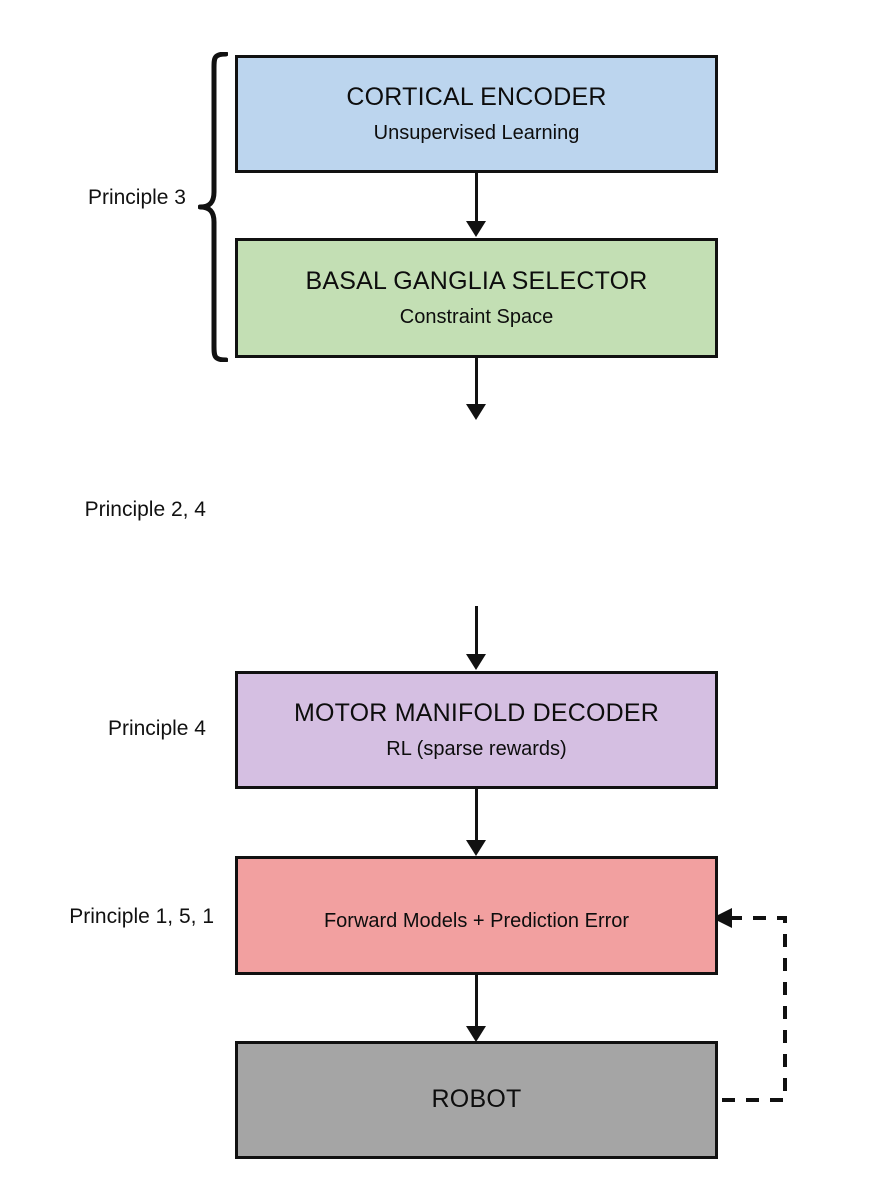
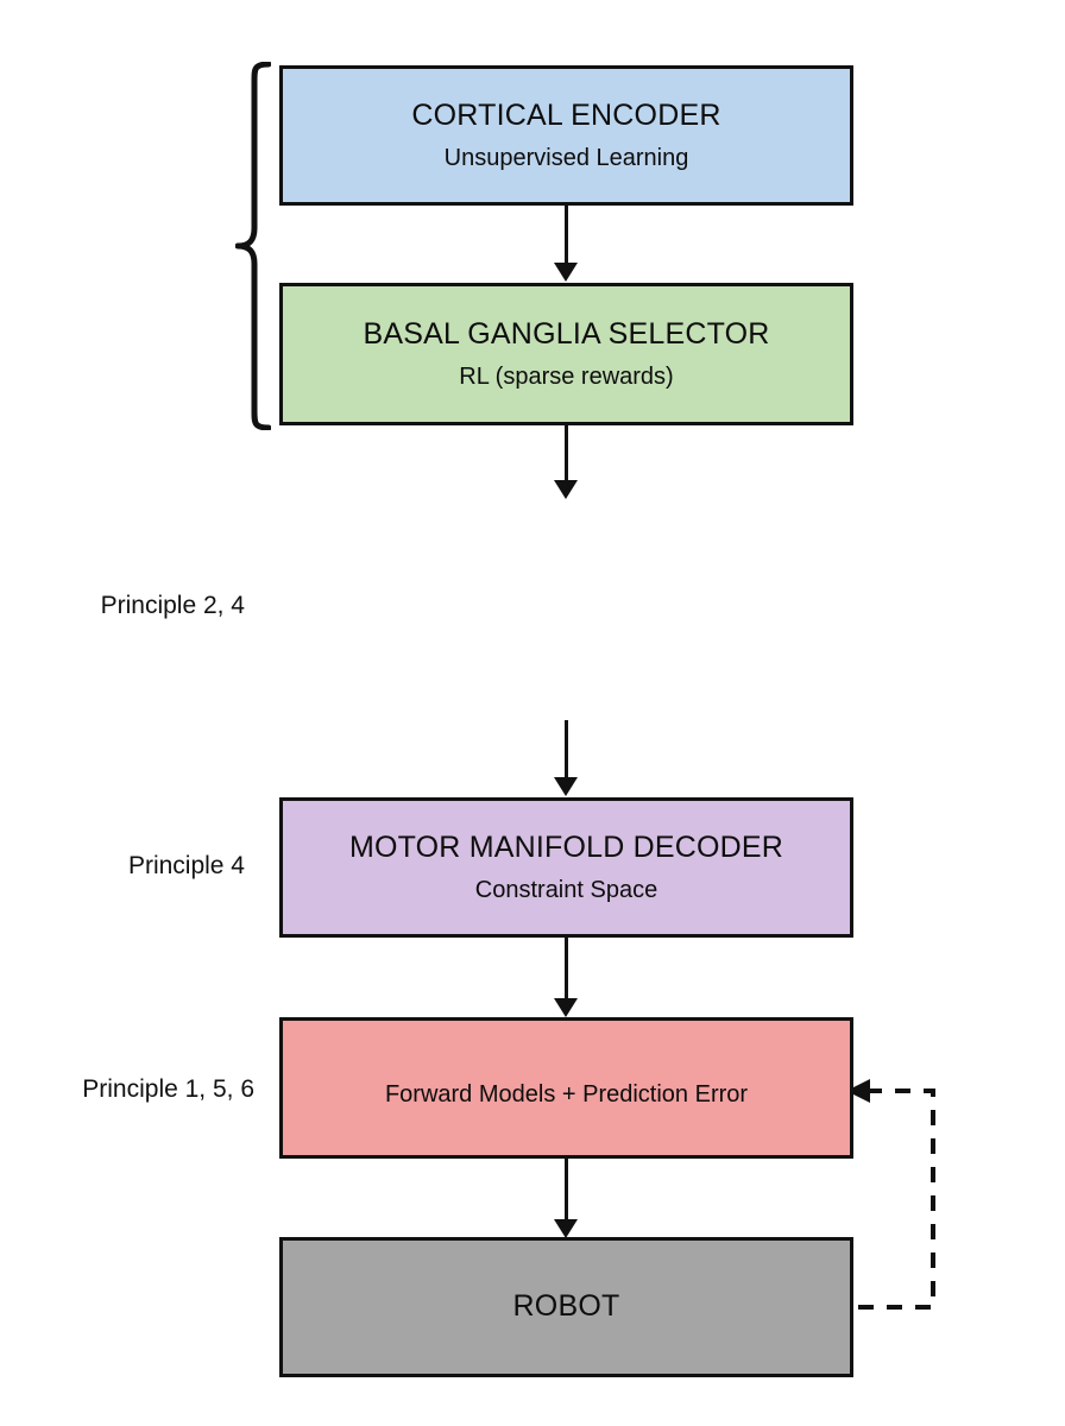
  CORTICAL ENCODER
  Unsupervised Learning
  BASAL GANGLIA SELECTOR
- Constraint Space
+ RL (sparse rewards)
  MOTOR MANIFOLD DECODER
- RL (sparse rewards)
+ Constraint Space
  Forward Models + Prediction Error
  ROBOT
- Principle 3
  Principle 2, 4
  Principle 4
- Principle 1, 5, 1
+ Principle 1, 5, 6
